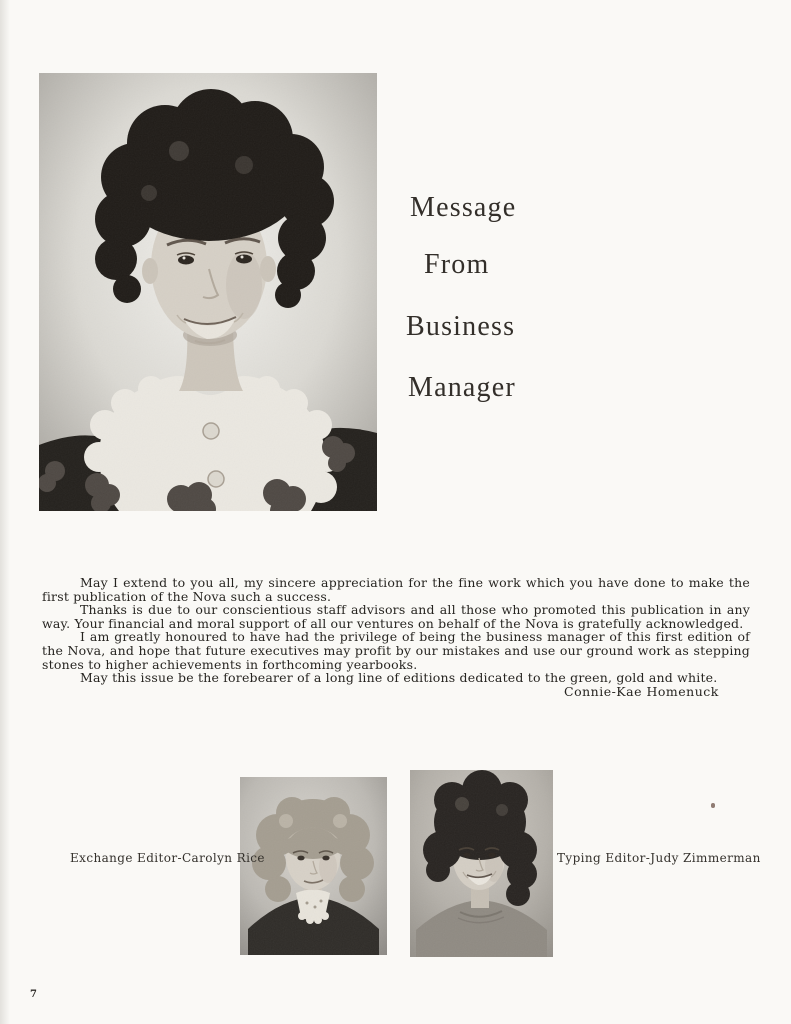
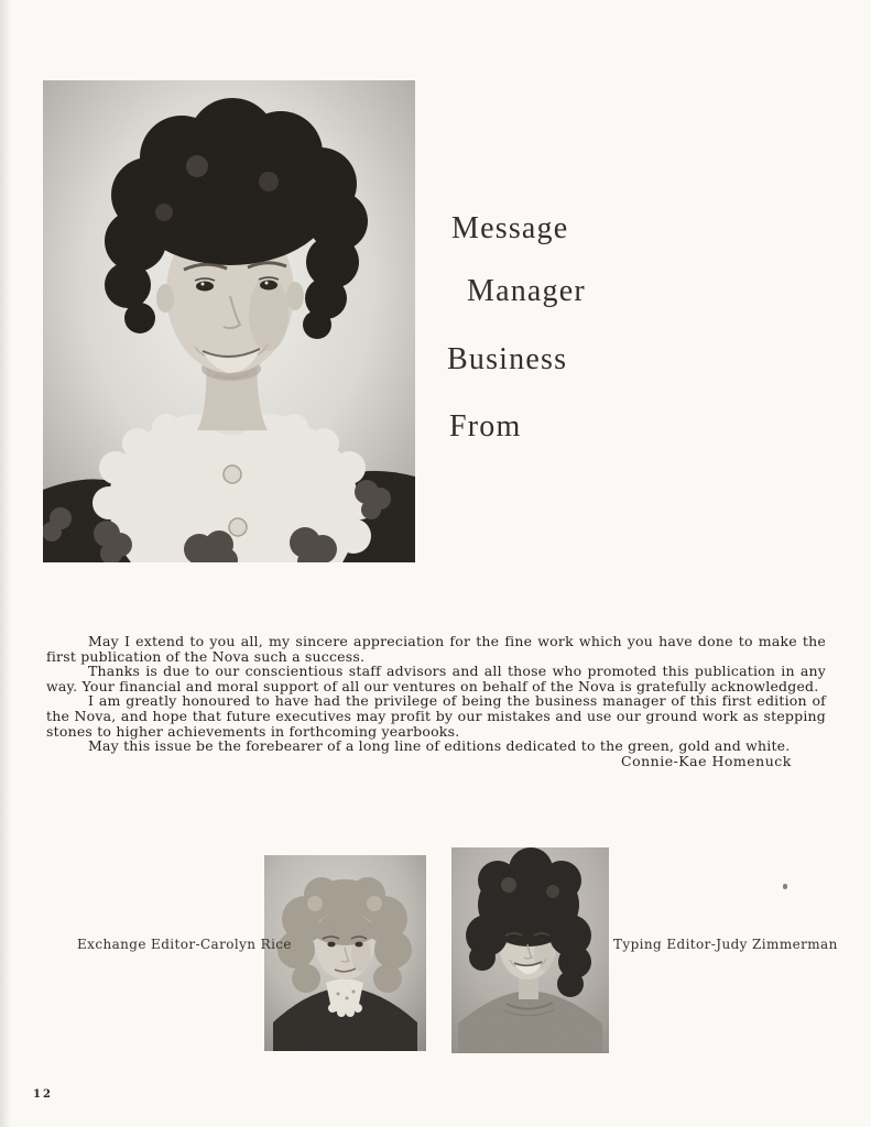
  Message
- From
+ Manager
  Business
- Manager
+ From
  May I extend to you all, my sincere appreciation for the fine work which you have done to make the first publication of the Nova such a success.
  Thanks is due to our conscientious staff advisors and all those who promoted this publication in any way. Your financial and moral support of all our ventures on behalf of the Nova is gratefully acknowledged.
  I am greatly honoured to have had the privilege of being the business manager of this first edition of the Nova, and hope that future executives may profit by our mistakes and use our ground work as stepping stones to higher achievements in forthcoming yearbooks.
  May this issue be the forebearer of a long line of editions dedicated to the green, gold and white.
  Connie-Kae Homenuck
  Exchange Editor-Carolyn Rice
  Typing Editor-Judy Zimmerman
- 7
+ 12
